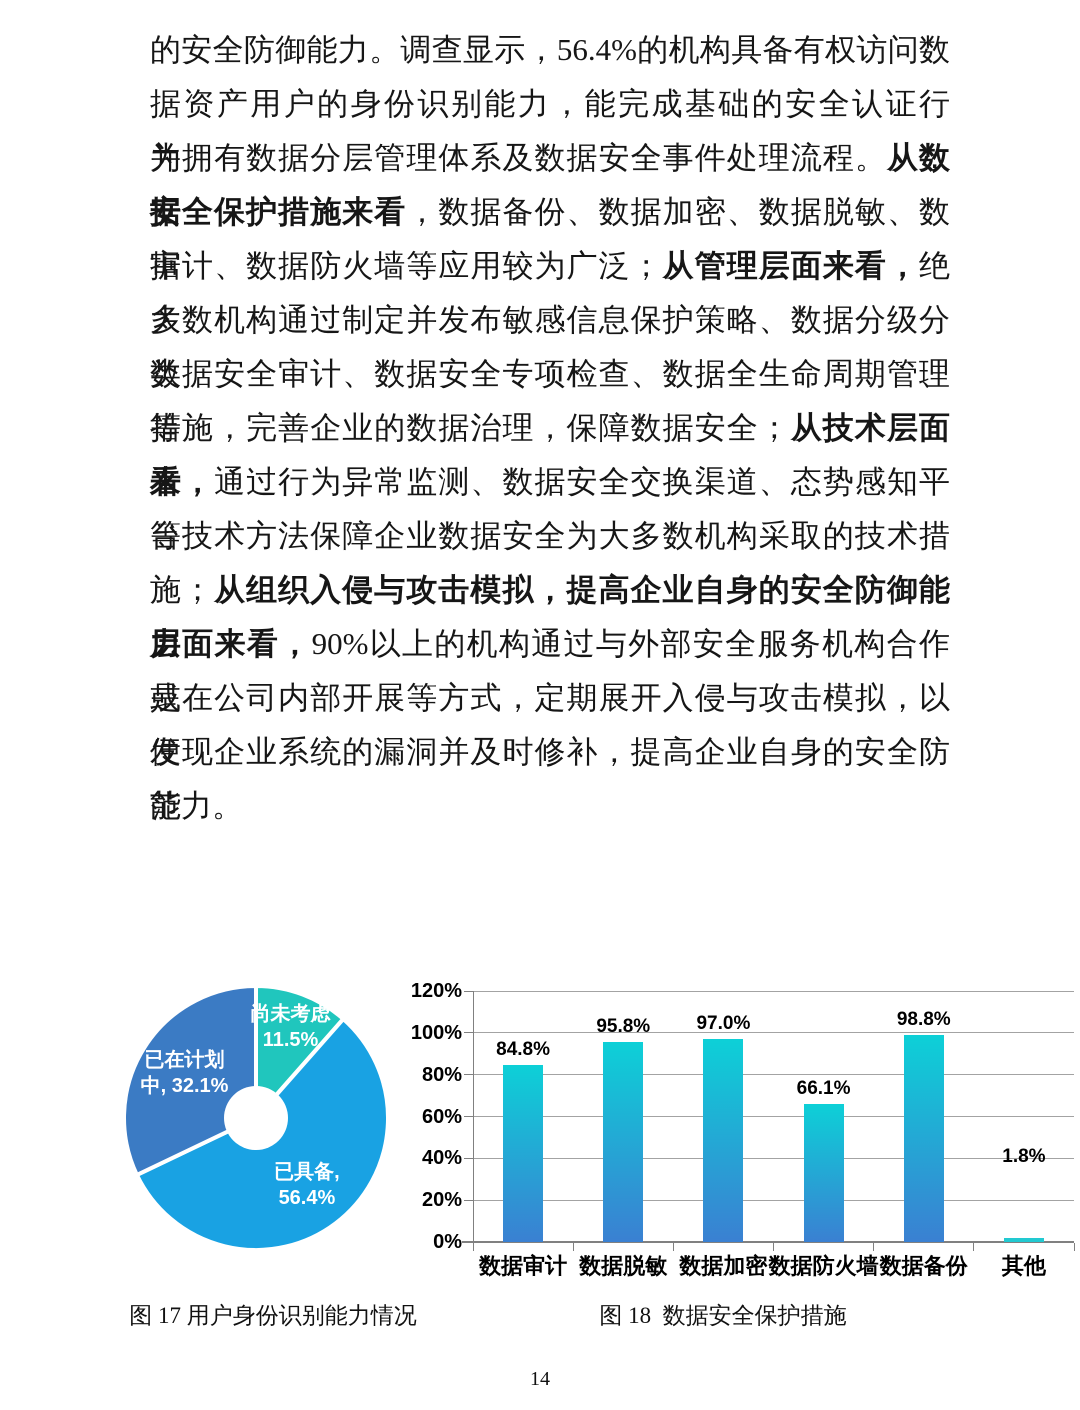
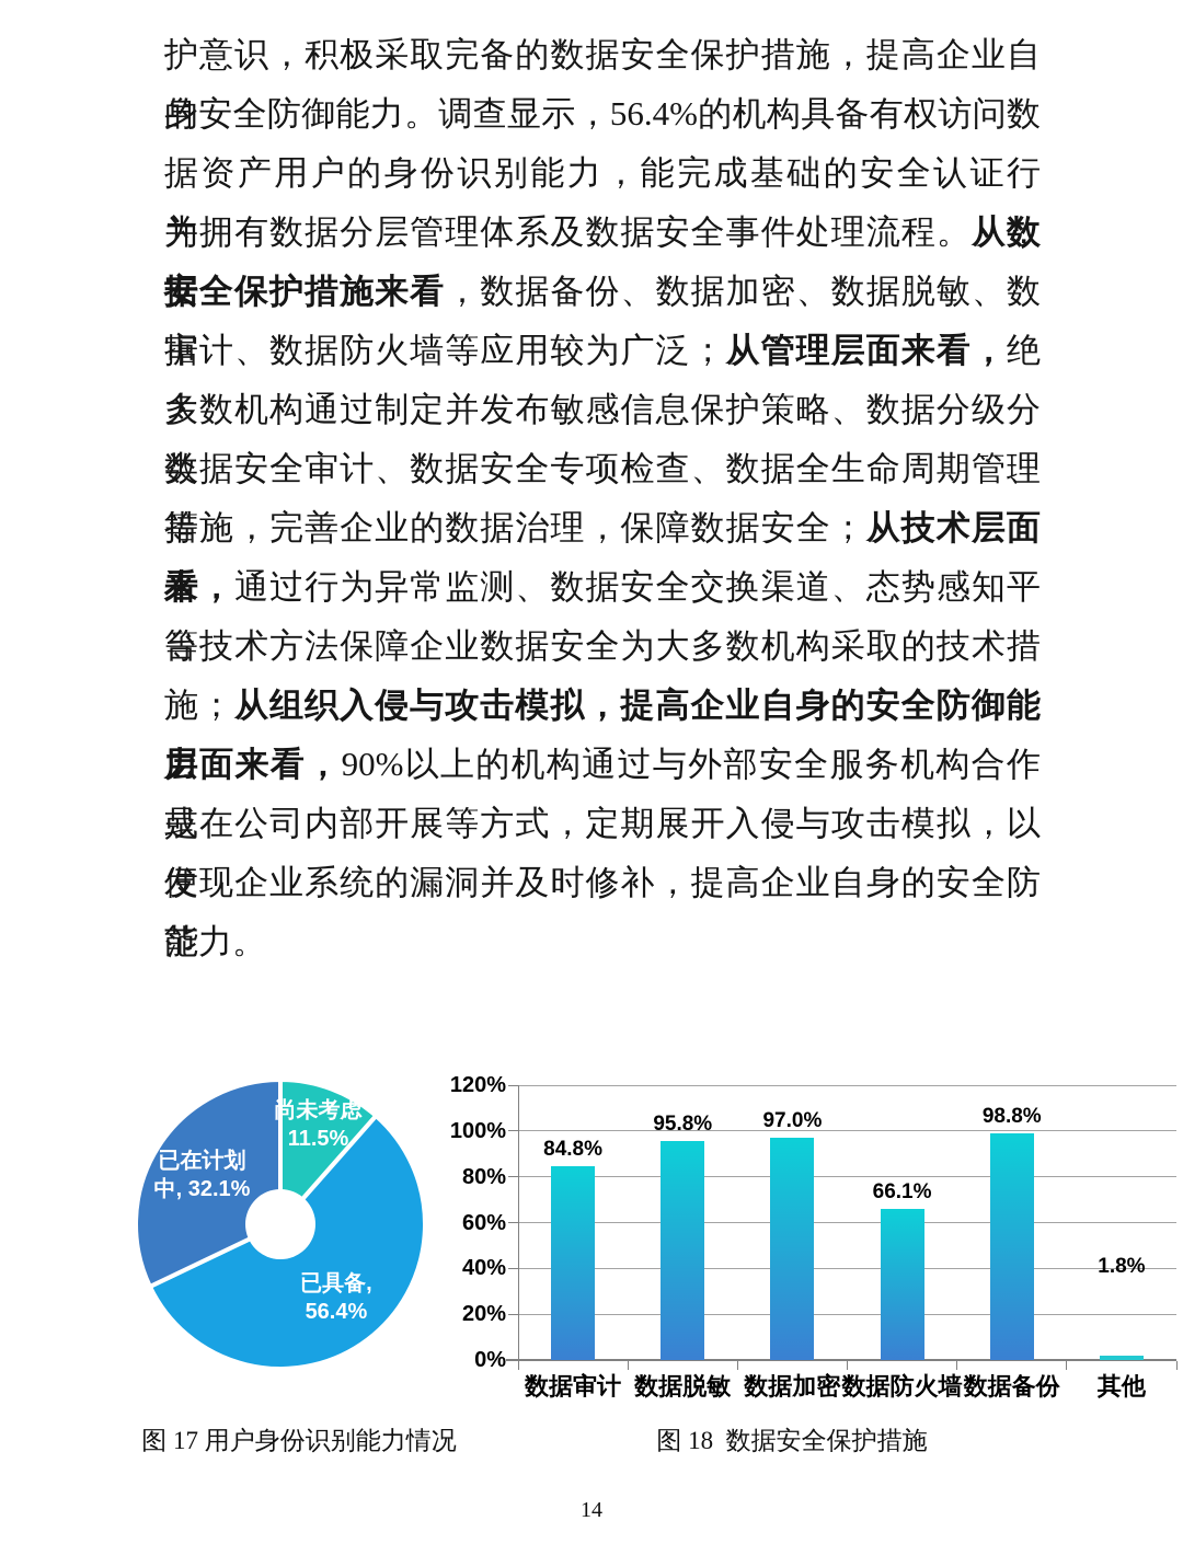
+ 护意识，积极采取完备的数据安全保护措施，提高企业自身
  的安全防御能力。调查显示，56.4%的机构具备有权访问数
  据资产用户的身份识别能力，能完成基础的安全认证行为，
  并拥有数据分层管理体系及数据安全事件处理流程。从数据
  安全保护措施来看，数据备份、数据加密、数据脱敏、数据
  审计、数据防火墙等应用较为广泛；从管理层面来看，绝大
  多数机构通过制定并发布敏感信息保护策略、数据分级分类、
  数据安全审计、数据安全专项检查、数据全生命周期管理等
  措施，完善企业的数据治理，保障数据安全；从技术层面来
  看，通过行为异常监测、数据安全交换渠道、态势感知平台
  等技术方法保障企业数据安全为大多数机构采取的技术措
  施；从组织入侵与攻击模拟，提高企业自身的安全防御能力
  层面来看，90%以上的机构通过与外部安全服务机构合作或
  是在公司内部开展等方式，定期展开入侵与攻击模拟，以便
  发现企业系统的漏洞并及时修补，提高企业自身的安全防范
  能力。
  尚未考虑
  11.5%
  已具备,
  56.4%
  已在计划
  中, 32.1%
  0%
  20%
  40%
  60%
  80%
  100%
  120%
  84.8%
  数据审计
  95.8%
  数据脱敏
  97.0%
  数据加密
  66.1%
  数据防火墙
  98.8%
  数据备份
  1.8%
  其他
  图 17 用户身份识别能力情况
  图 18 数据安全保护措施
  14
